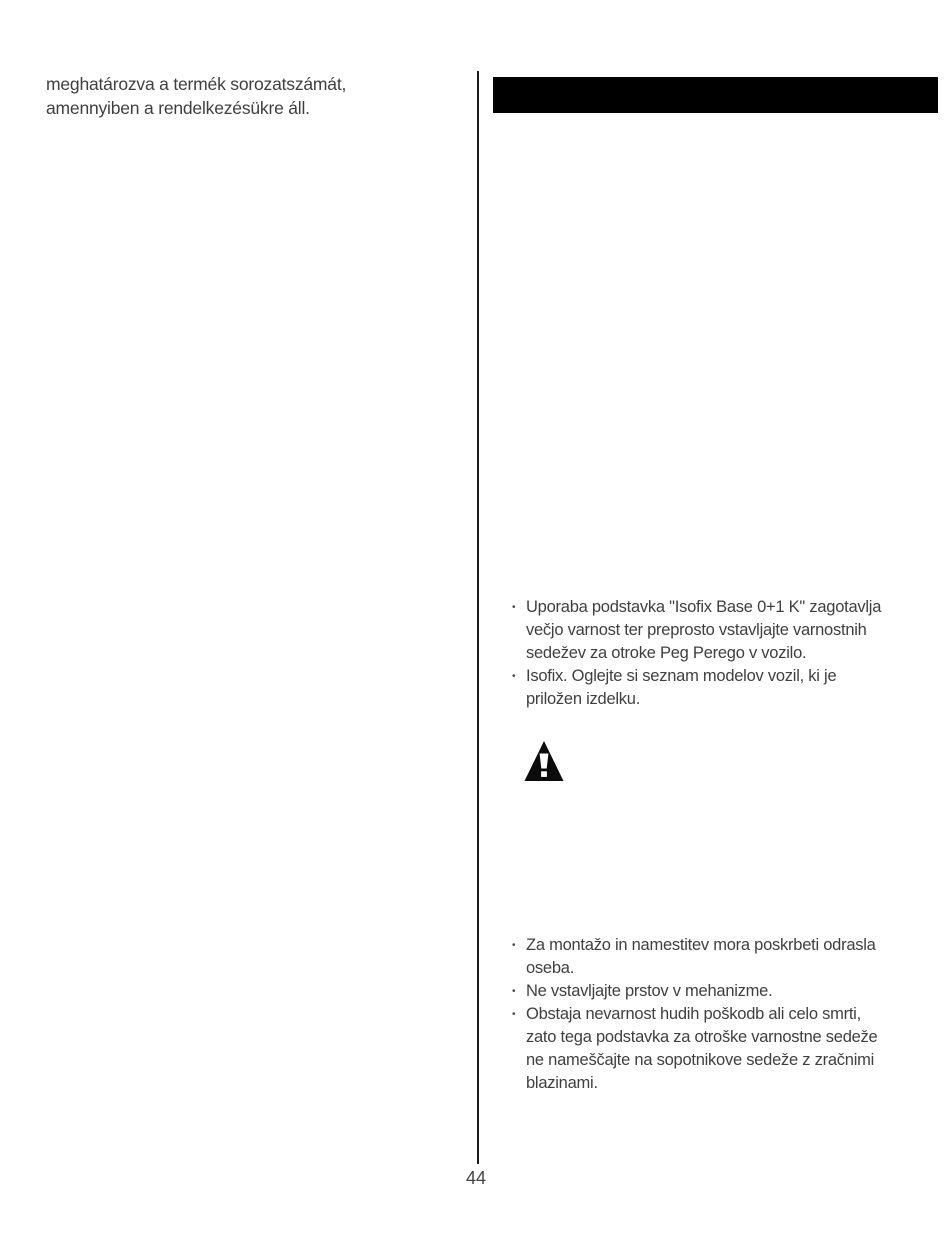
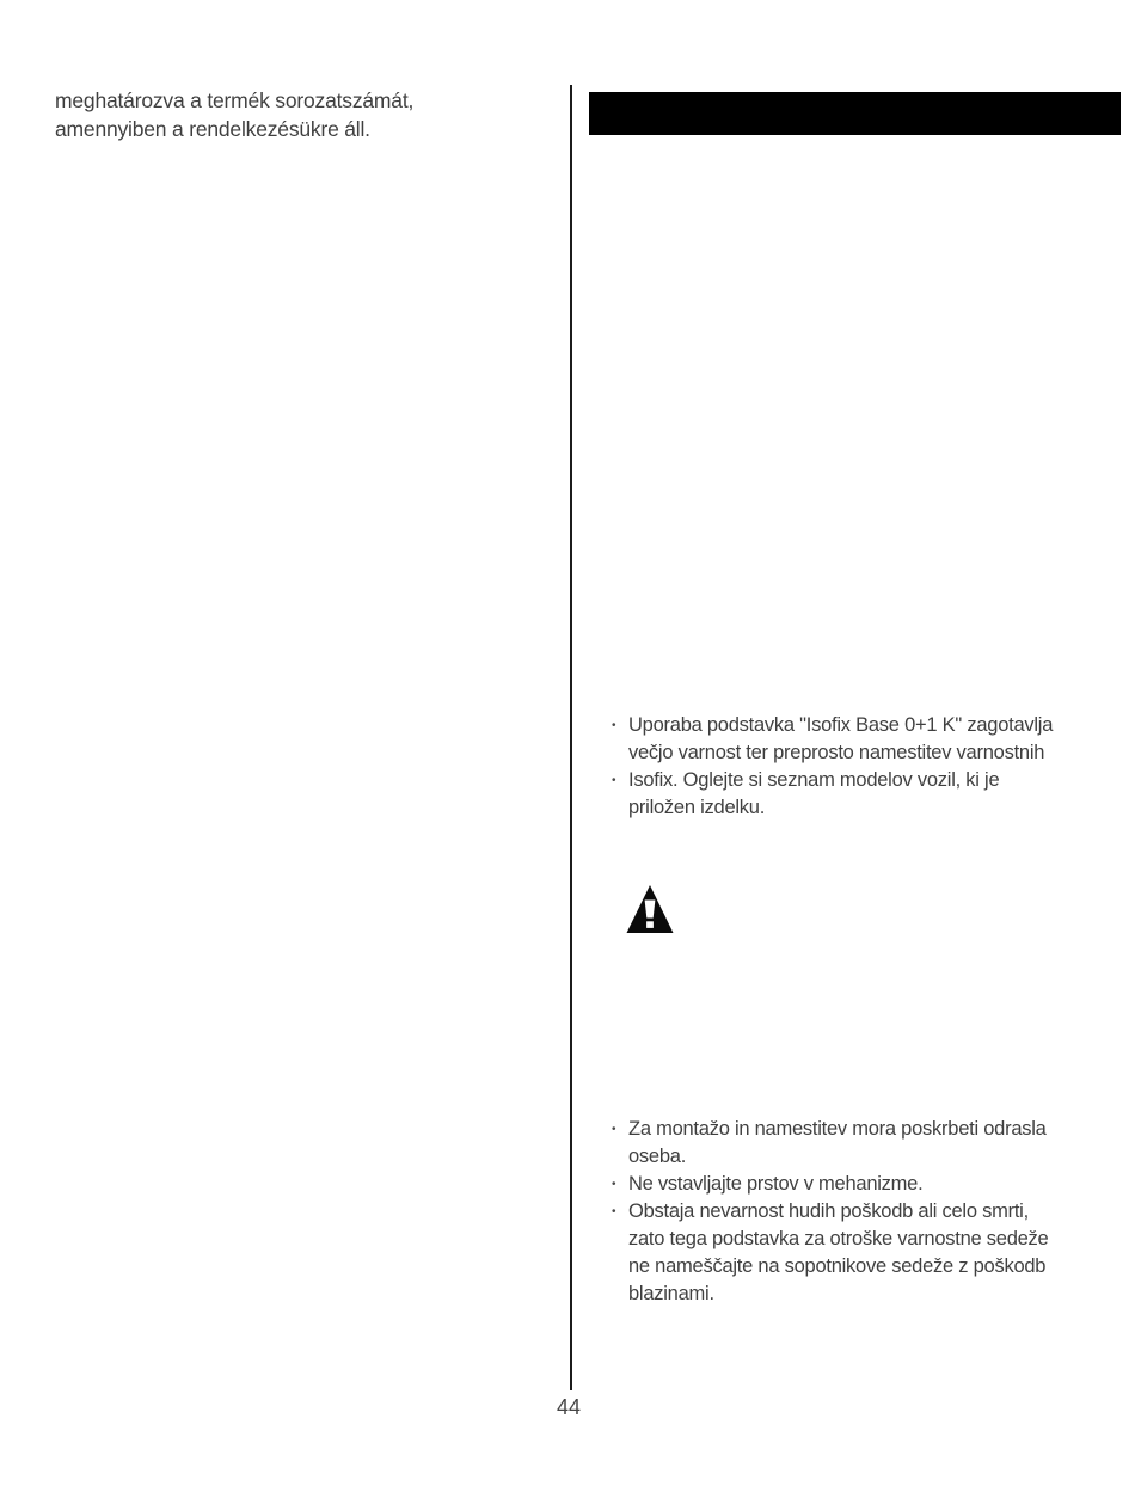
  meghatározva a termék sorozatszámát,
  amennyiben a rendelkezésükre áll.
  Uporaba podstavka "Isofix Base 0+1 K" zagotavlja
- večjo varnost ter preprosto vstavljajte varnostnih
+ večjo varnost ter preprosto namestitev varnostnih
- sedežev za otroke Peg Perego v vozilo.
  Isofix. Oglejte si seznam modelov vozil, ki je
  priložen izdelku.
  Za montažo in namestitev mora poskrbeti odrasla
  oseba.
  Ne vstavljajte prstov v mehanizme.
  Obstaja nevarnost hudih poškodb ali celo smrti,
  zato tega podstavka za otroške varnostne sedeže
- ne nameščajte na sopotnikove sedeže z zračnimi
+ ne nameščajte na sopotnikove sedeže z poškodb
  blazinami.
  44
